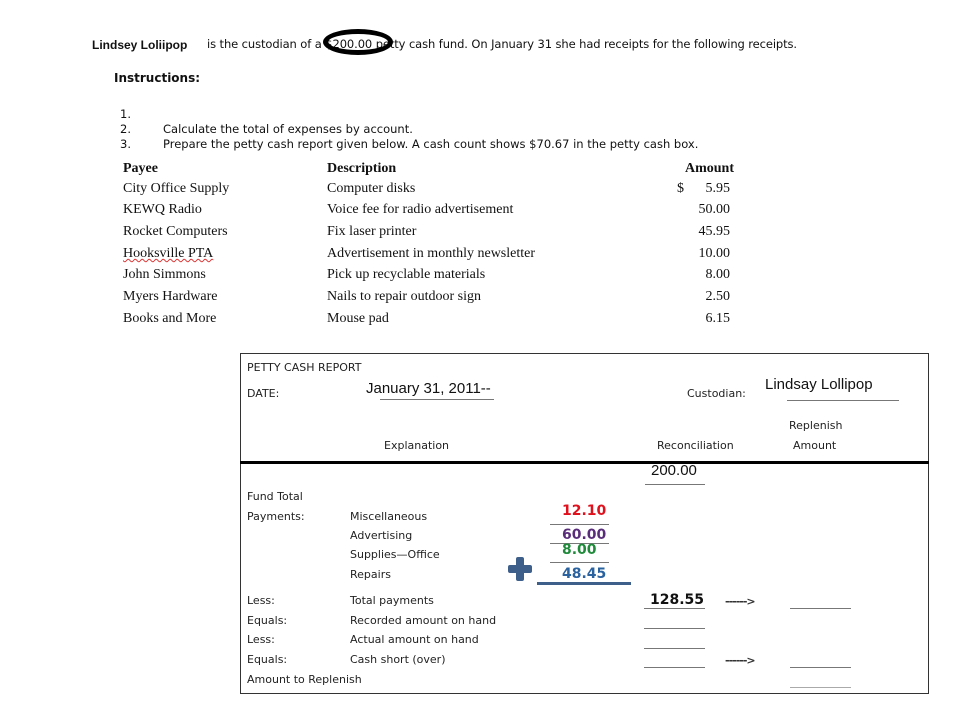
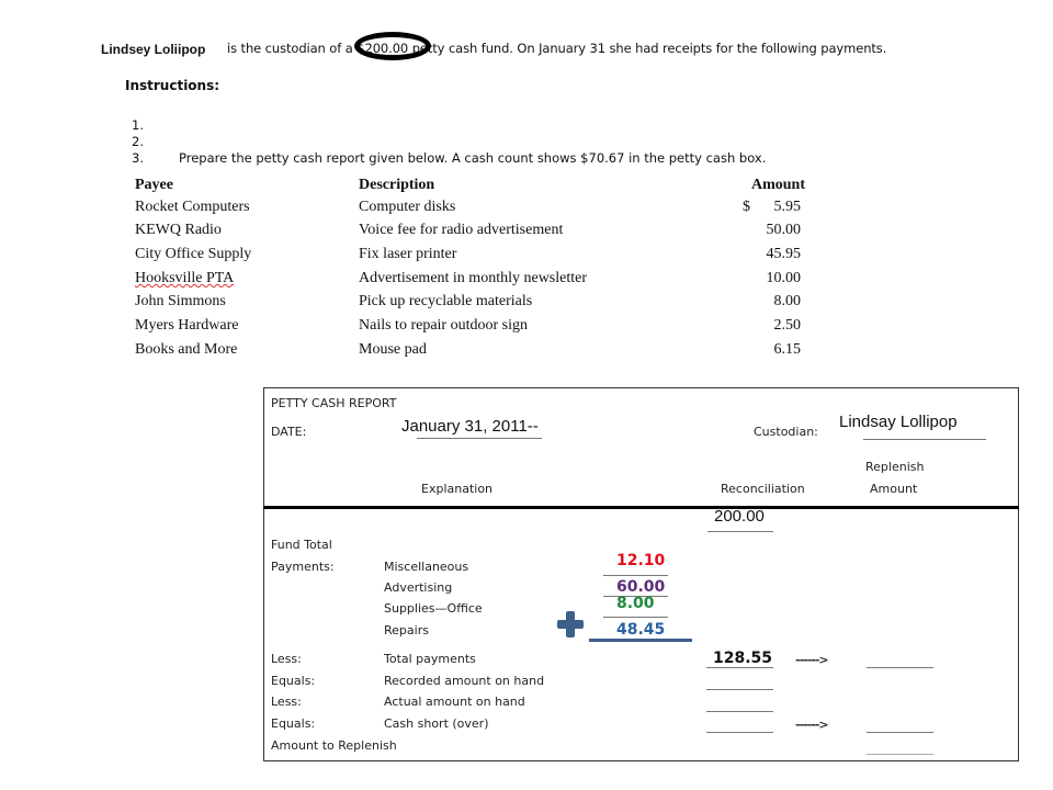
  Lindsey Loliipop
- is the custodian of a $200.00 petty cash fund. On January 31 she had receipts for the following receipts.
+ is the custodian of a $200.00 petty cash fund. On January 31 she had receipts for the following payments.
  Instructions:
  1.
  2.
- Calculate the total of expenses by account.
  3.
  Prepare the petty cash report given below. A cash count shows $70.67 in the petty cash box.
  Payee
  Description
  Amount
- City Office Supply
+ Rocket Computers
  Computer disks
  $
  5.95
  KEWQ Radio
  Voice fee for radio advertisement
  50.00
- Rocket Computers
+ City Office Supply
  Fix laser printer
  45.95
  Hooksville PTA
  Advertisement in monthly newsletter
  10.00
  John Simmons
  Pick up recyclable materials
  8.00
  Myers Hardware
  Nails to repair outdoor sign
  2.50
  Books and More
  Mouse pad
  6.15
  PETTY CASH REPORT
  DATE:
  January 31, 2011--
  Custodian:
  Lindsay Lollipop
  Explanation
  Reconciliation
  Replenish
  Amount
  200.00
  Fund Total
  Payments:
  Miscellaneous
  Advertising
  Supplies—Office
  Repairs
  12.10
  60.00
  8.00
  48.45
  Less:
  Total payments
  Equals:
  Recorded amount on hand
  Less:
  Actual amount on hand
  Equals:
  Cash short (over)
  Amount to Replenish
  128.55
  ------>
  ------>
